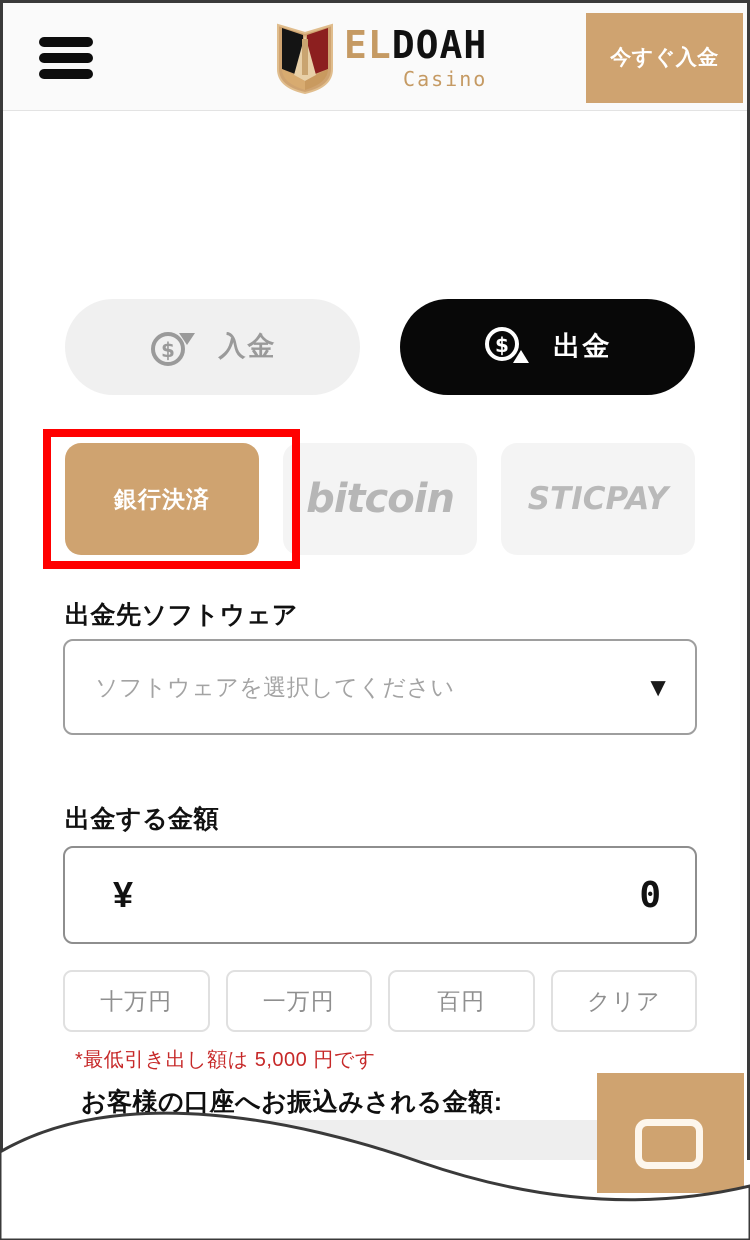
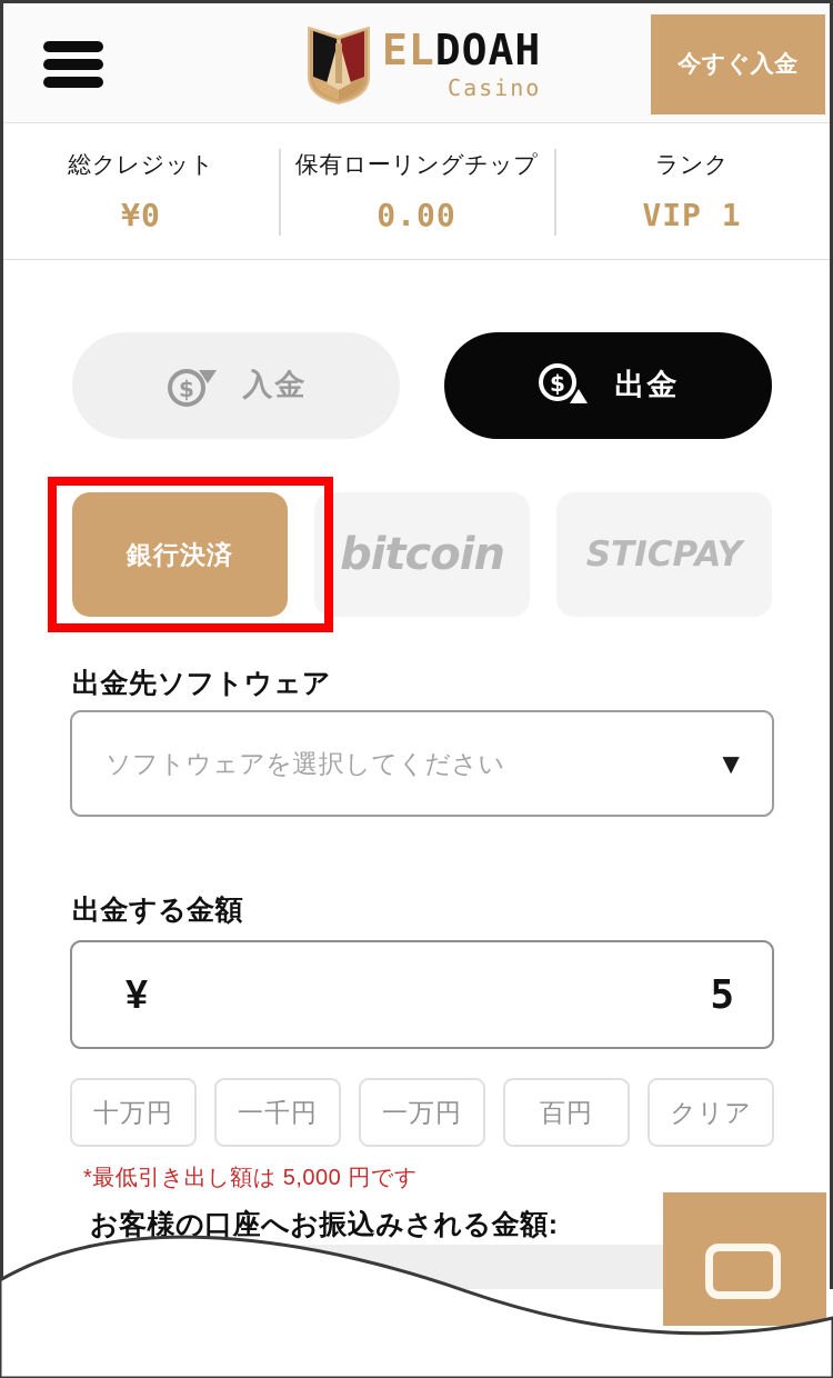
  ELDOAH
  Casino
  今すぐ入金
+ 総クレジット
+ ¥0
+ 保有ローリングチップ
+ 0.00
+ ランク
+ VIP 1
  $
  入金
  $
  出金
  銀行決済
  bitcoin
  STICPAY
  出金先ソフトウェア
  ソフトウェアを選択してください
  ▼
  出金する金額
  ¥
- 0
+ 5
  十万円
+ 一千円
  一万円
  百円
  クリア
  *最低引き出し額は 5,000 円です
  お客様の口座へお振込みされる金額:
